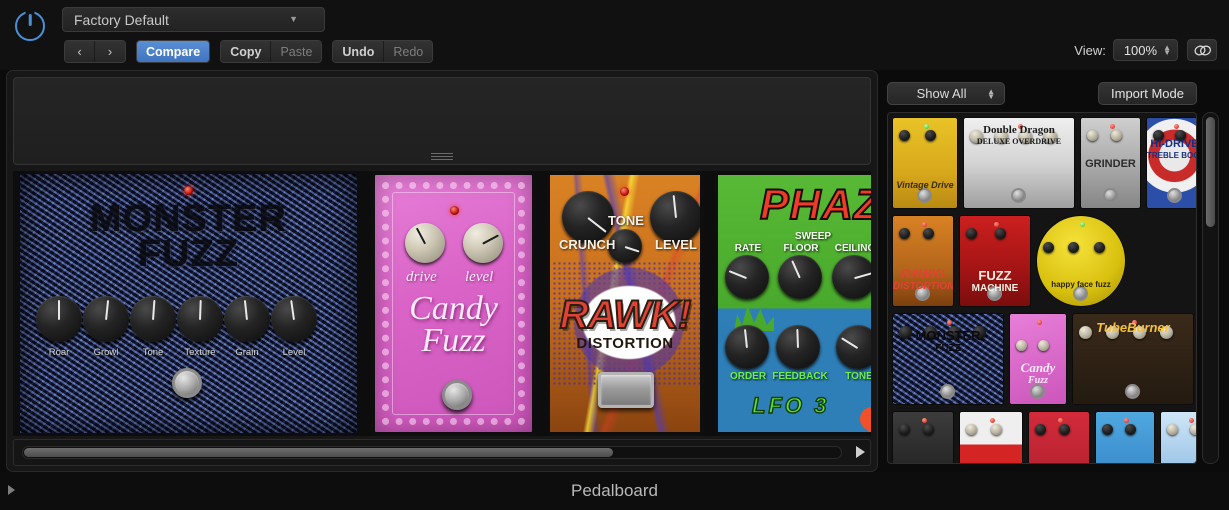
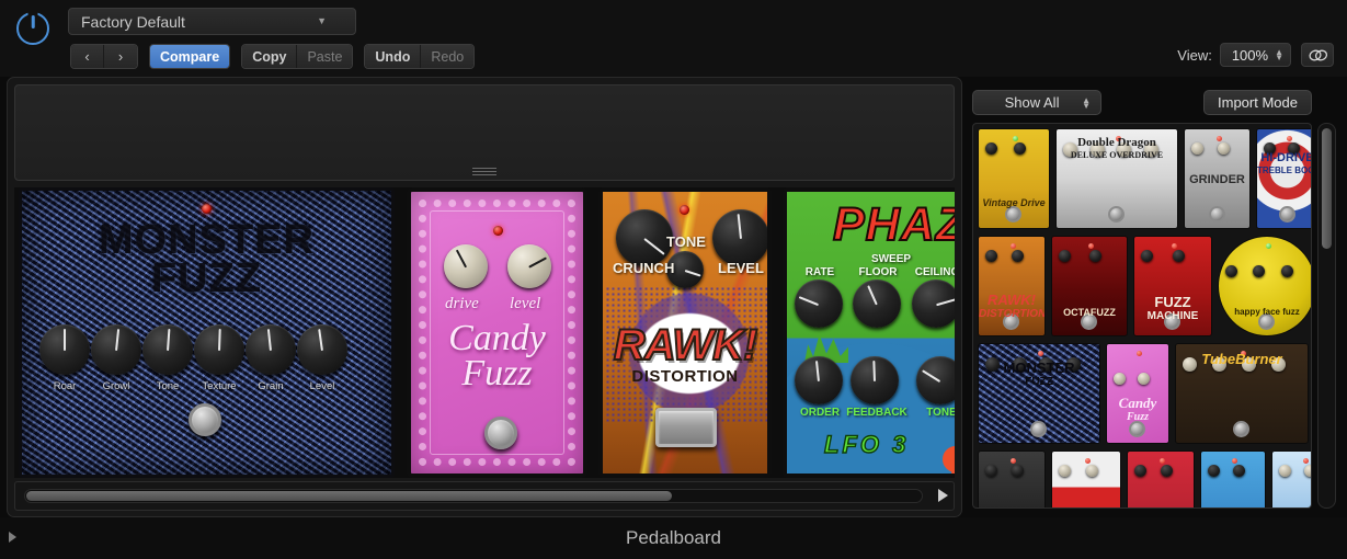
  Factory Default
  ▼
  ‹
  ›
  Compare
  Copy
  Paste
  Undo
  Redo
  View:
  100%
  ▲
  ▼
  MONSTER
  FUZZ
  Roar
  Growl
  Tone
  Texture
  Grain
  Level
  drive
  level
  Candy
  Fuzz
  CRUNCH
  TONE
  LEVEL
  RAWK!
  DISTORTION
  PHAZ
  SWEEP
  RATE
  FLOOR
  CEILIN
  ORDER
  FEEDBACK
  TONE
  LFO 3
  Show All
  ▲
  ▼
  Import Mode
  Vintage Drive
  Double Dragon
  DELUXE OVERDRIVE
  GRINDER
  HI-DRIVE
  TREBLE BO
  RAWK!
  DISTORTION
+ OCTAFUZZ
  FUZZ
  MACHINE
  happy face fuzz
  MONSTER
  FUZZ
  Candy
  Fuzz
  TubeBurner
  Pedalboard
